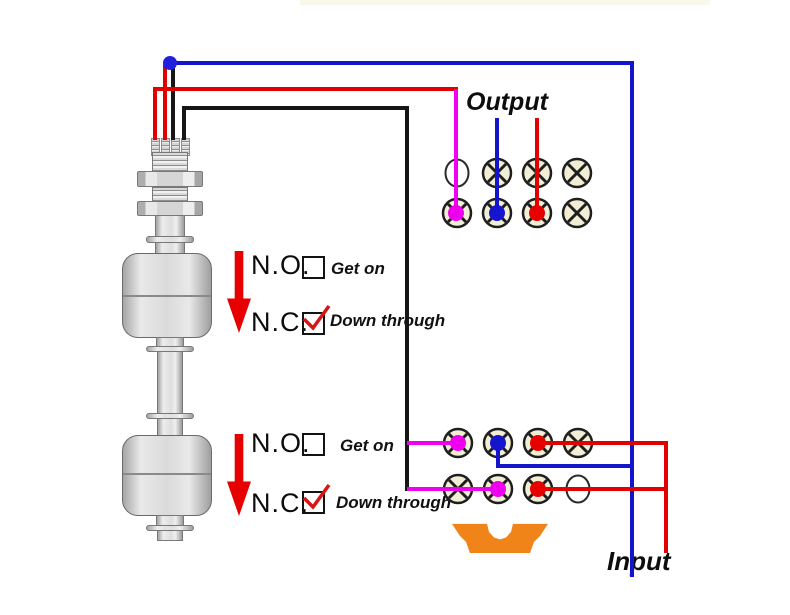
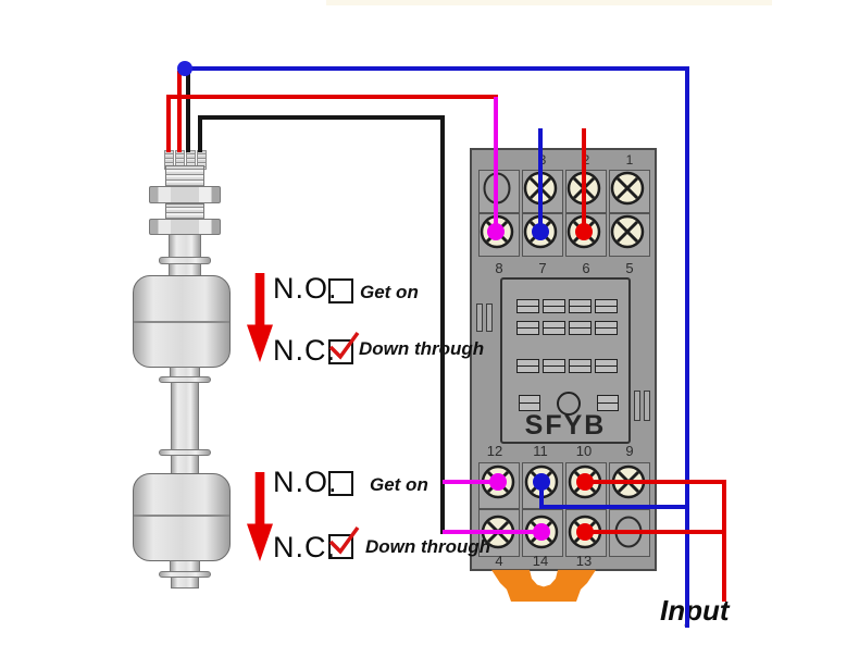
- Output
  Input
+ 3
+ 2
+ 1
+ 8
+ 7
+ 6
+ 5
+ SFYB
+ 12
+ 11
+ 10
+ 9
+ 4
+ 14
+ 13
  N.O.
  Get on
  N.C
  Down thrugh
  N.O.
  Get on
  N.C.
  Down through
